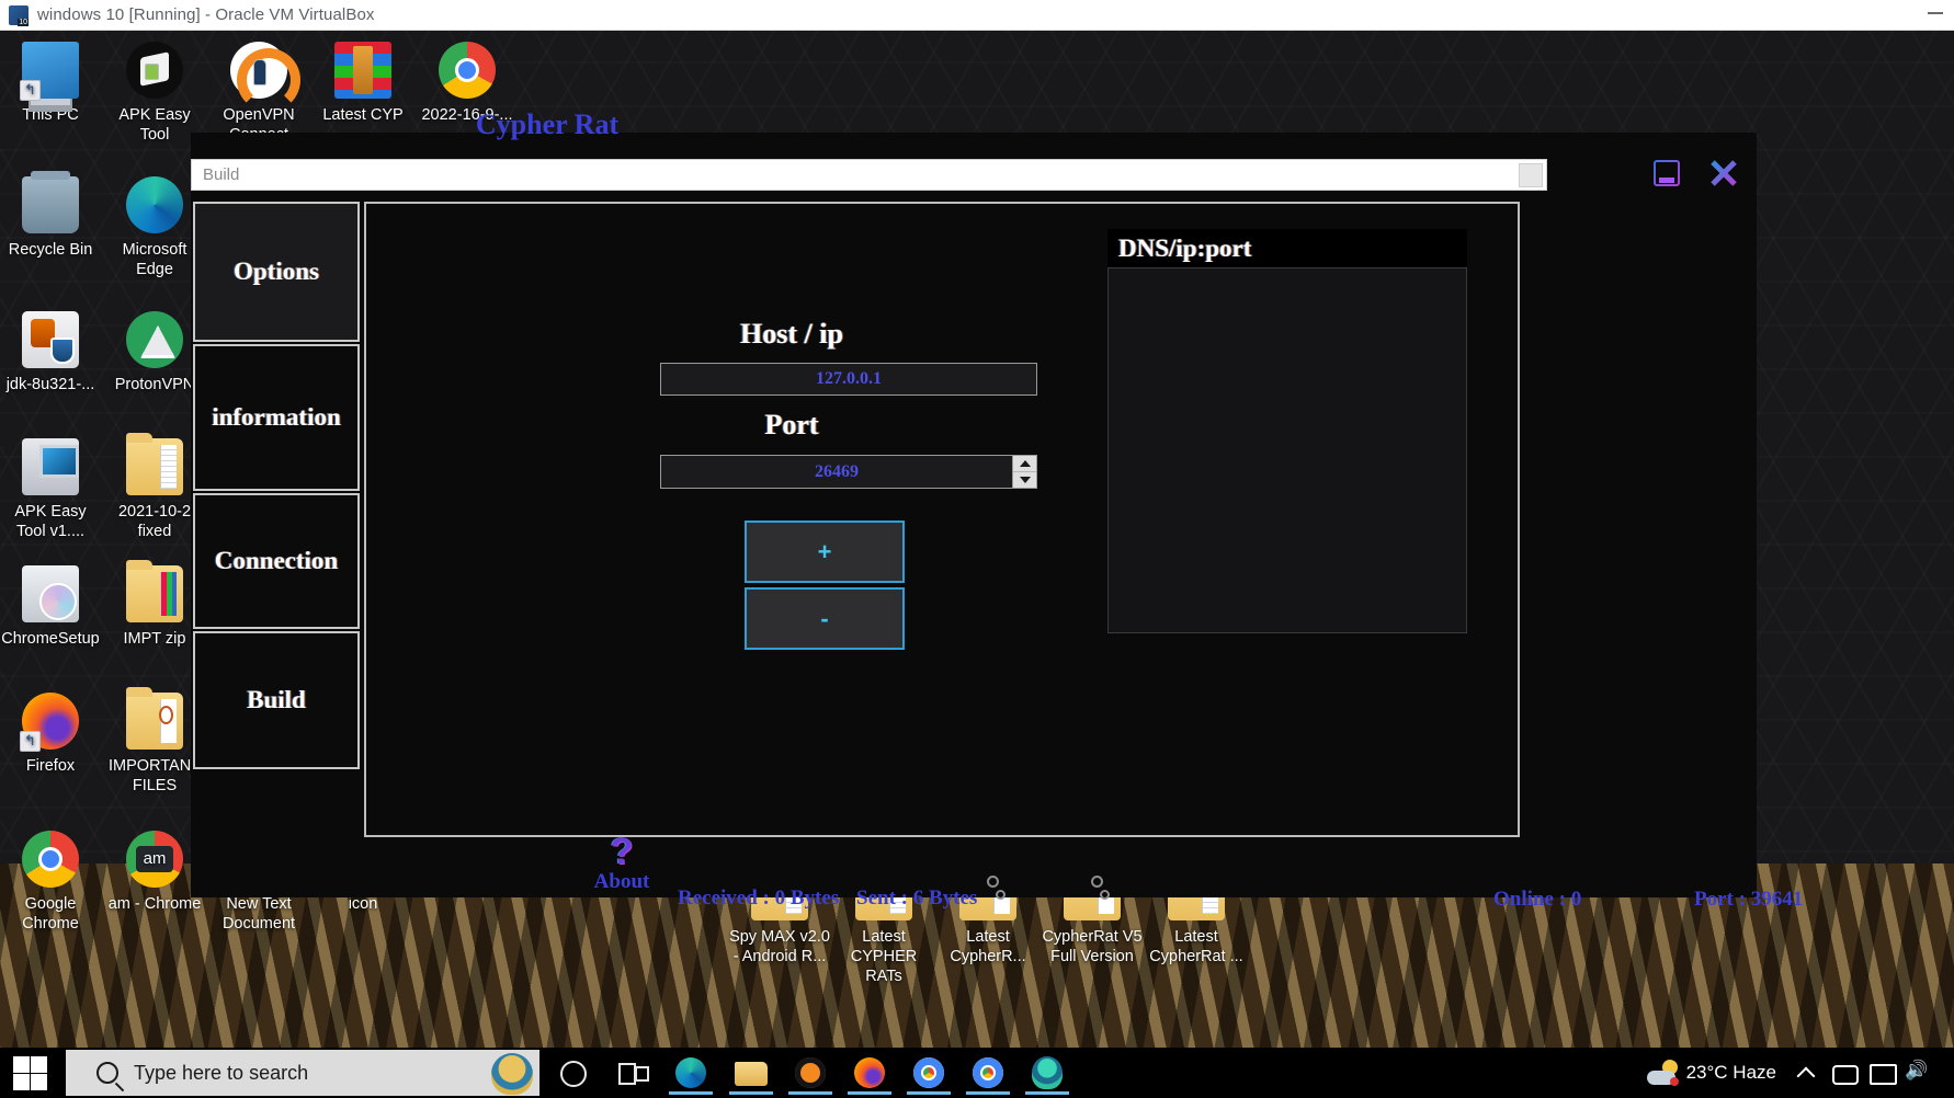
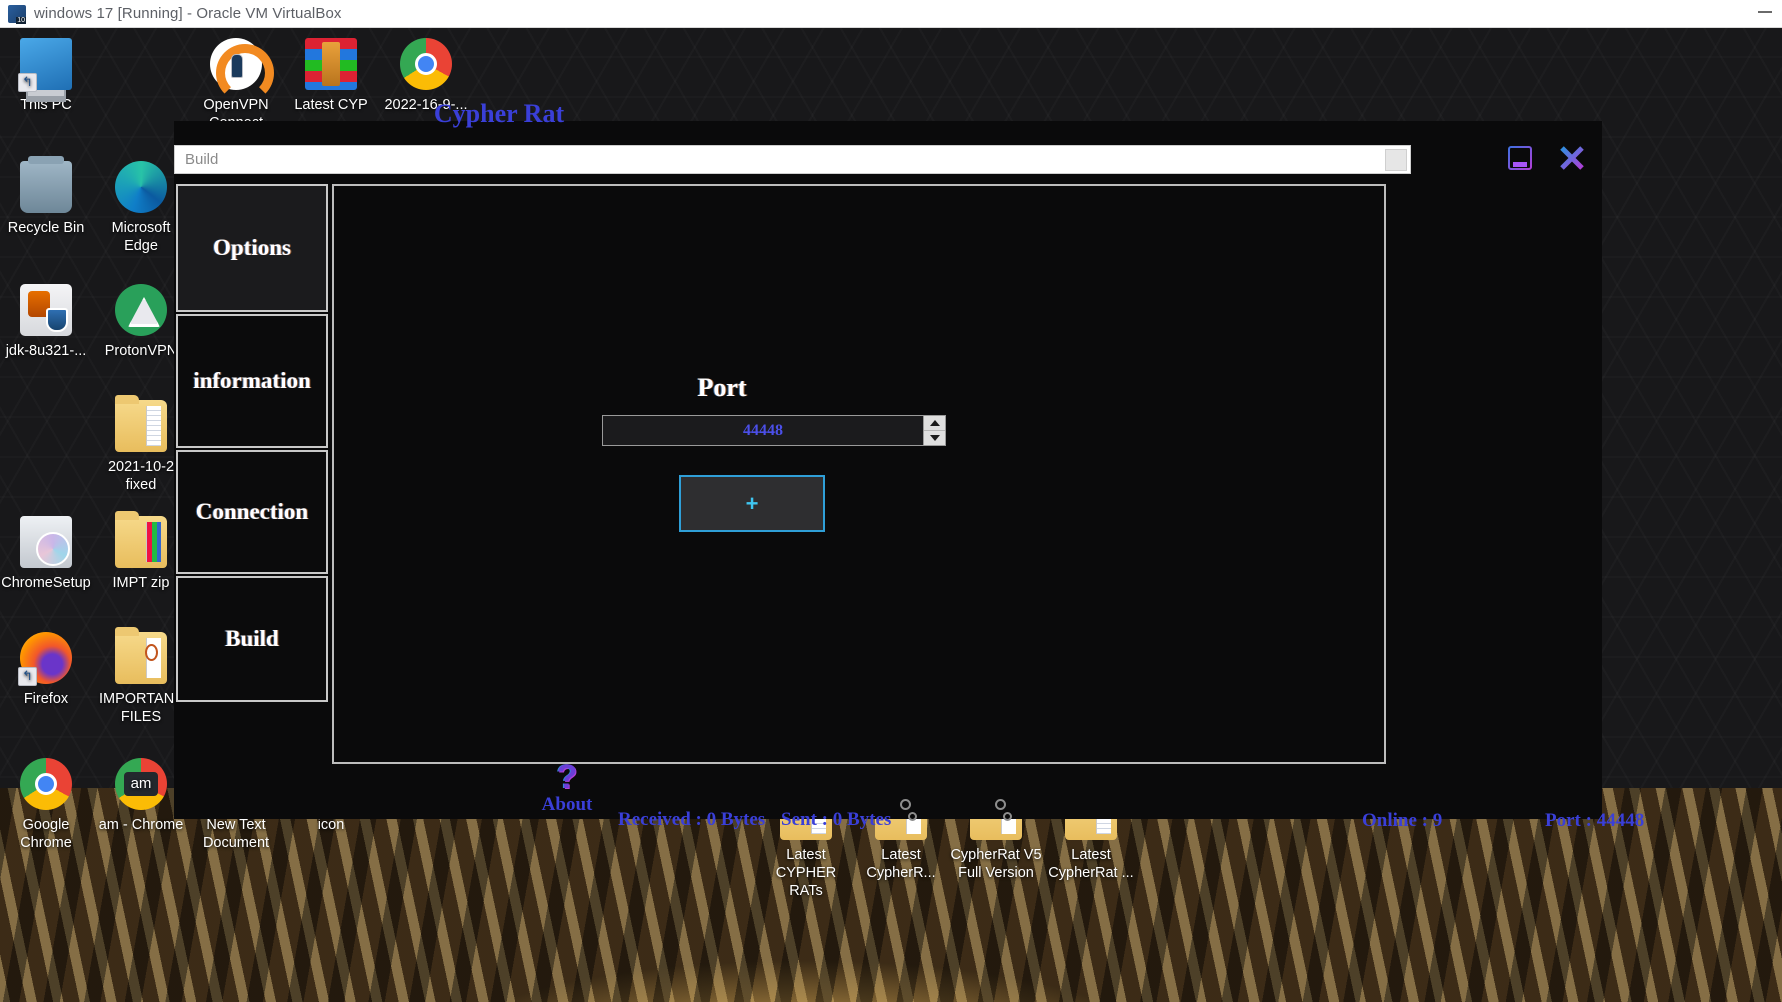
- windows 10 [Running] - Oracle VM VirtualBox
+ windows 17 [Running] - Oracle VM VirtualBox
  This PC
- APK Easy Tool
  Latest CYP
  2022-16-9-...
  Recycle Bin
  Microsoft Edge
  jdk-8u321-...
  ProtonVPN
- APK Easy Tool v1....
  2021-10-2 fixed
  ChromeSetup
  IMPT zip
  Firefox
  IMPORTAN FILES
  Google Chrome
  am - Chrome
  New Text Document
  icon
- Spy MAX v2.0 - Android R...
  Latest CYPHER RATs
  Latest CypherR...
  CypherRat V5 Full Version
  Latest CypherRat ...
  Cypher Rat
  Build
  Options
  information
  Connection
  Build
- Host / ip
- 127.0.0.1
  Port
- 26469
+ 44448
  +
- -
- DNS/ip:port
  ?
  About
  Received : 0 Bytes
- Sent : 6 Bytes
+ Sent : 0 Bytes
- Online : 0
+ Online : 9
- Port : 39641
+ Port : 44448
- Type here to search
- 23°C Haze
